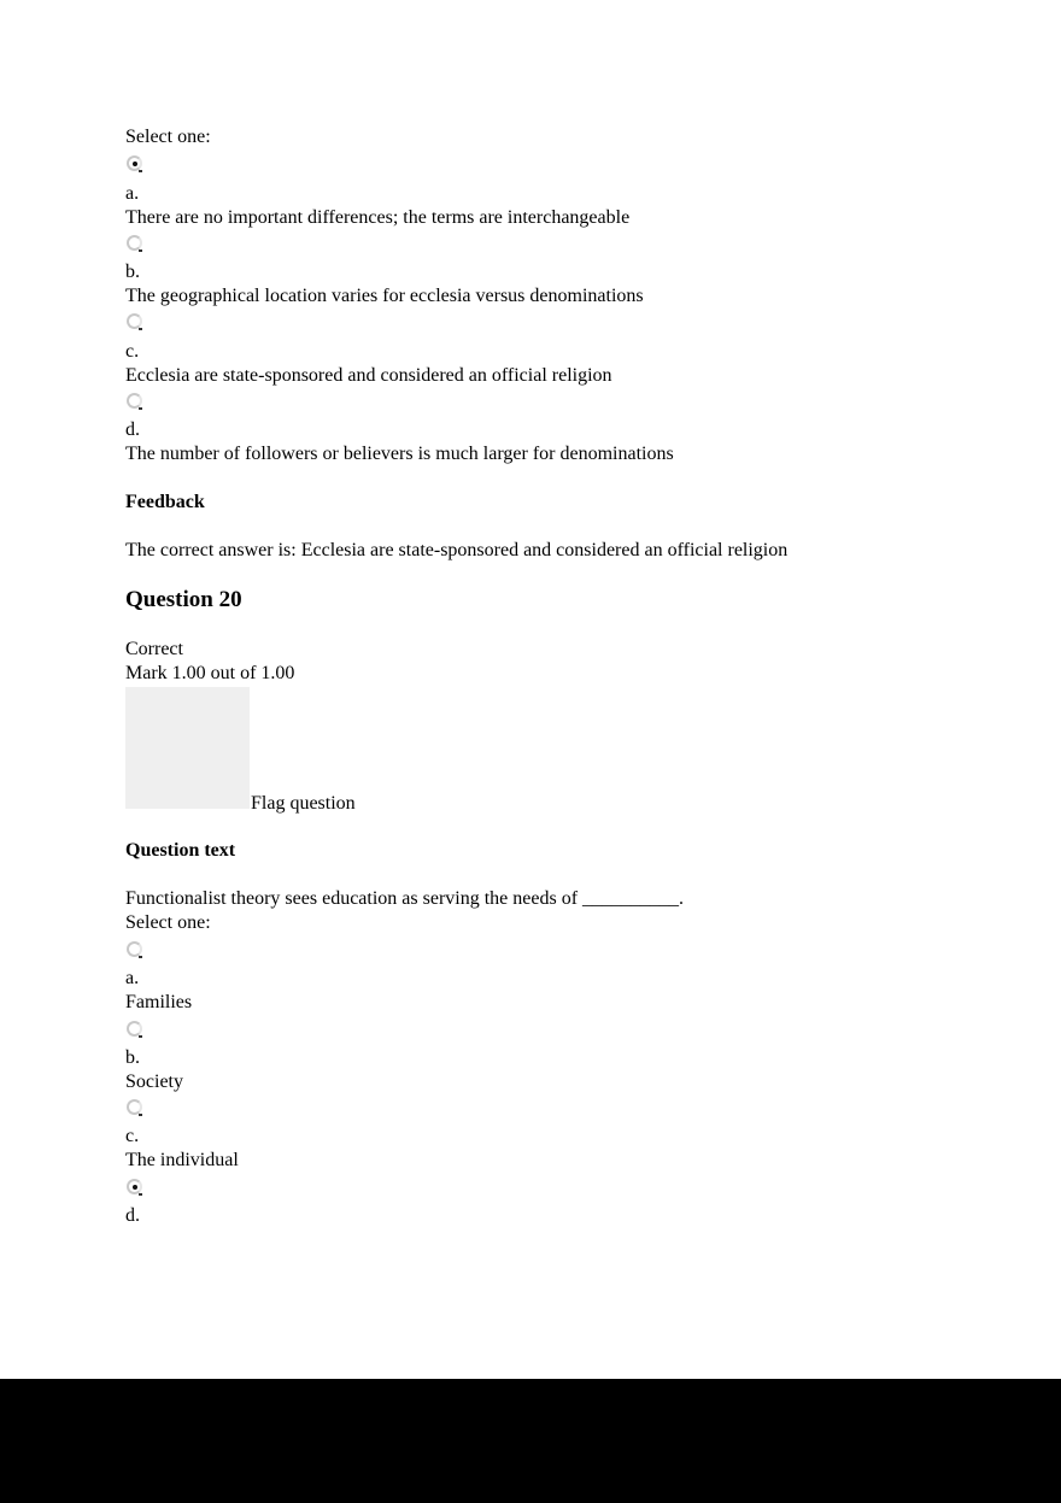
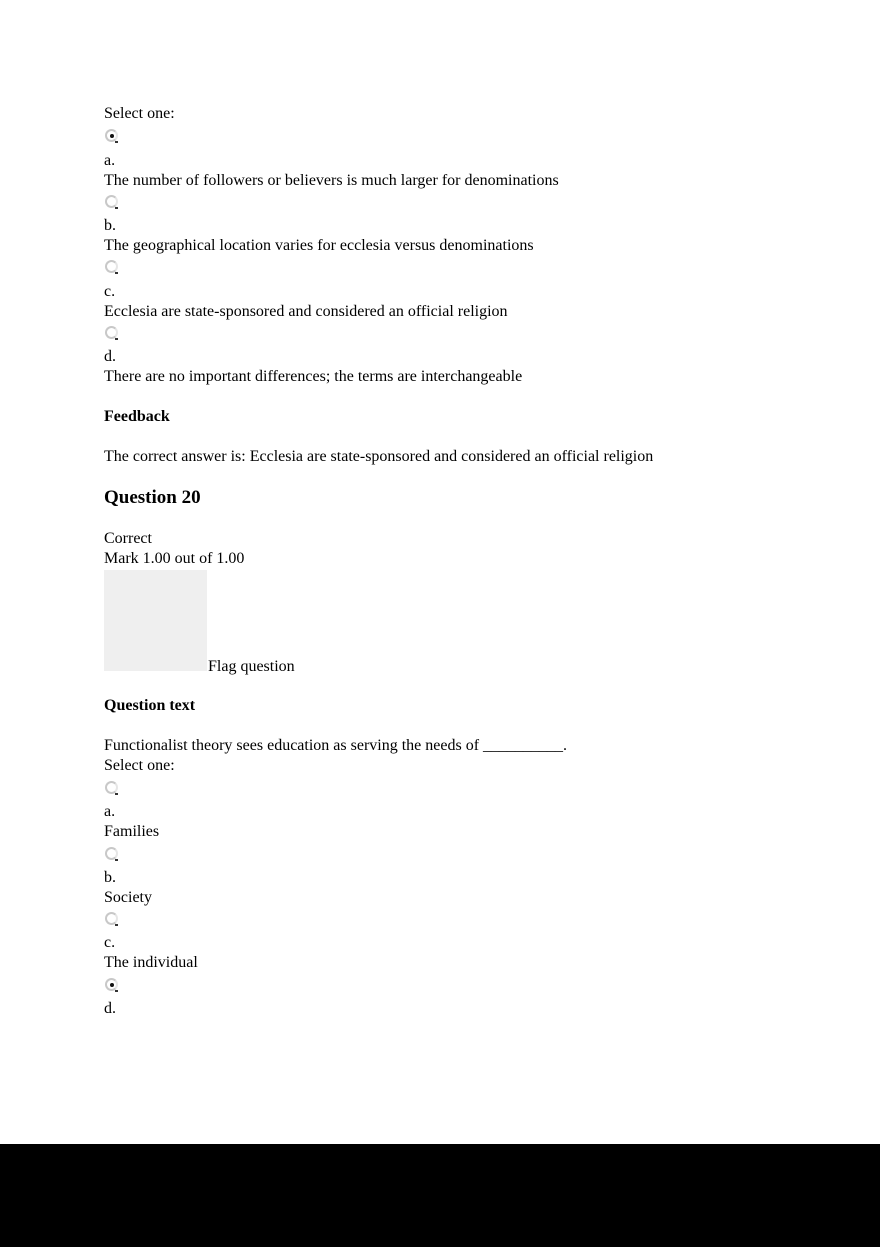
  Select one:
  a.
- There are no important differences; the terms are interchangeable
+ The number of followers or believers is much larger for denominations
  b.
  The geographical location varies for ecclesia versus denominations
  c.
  Ecclesia are state-sponsored and considered an official religion
  d.
- The number of followers or believers is much larger for denominations
+ There are no important differences; the terms are interchangeable
  Feedback
  The correct answer is: Ecclesia are state-sponsored and considered an official religion
  Question 20
  Correct
  Mark 1.00 out of 1.00
  Flag question
  Question text
  Functionalist theory sees education as serving the needs of __________.
  Select one:
  a.
  Families
  b.
  Society
  c.
  The individual
  d.
